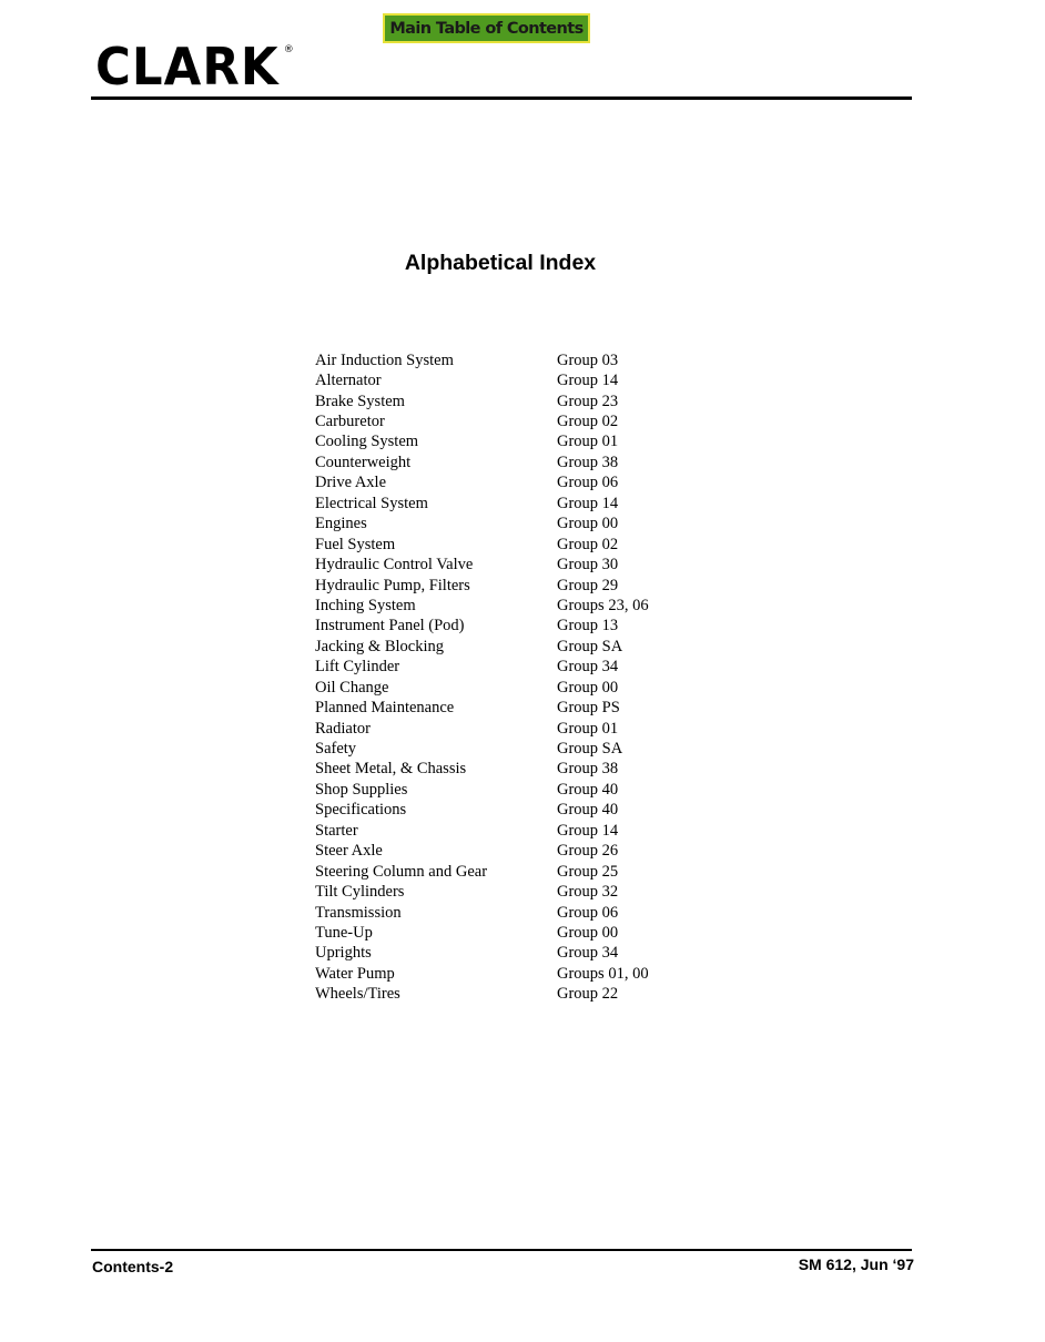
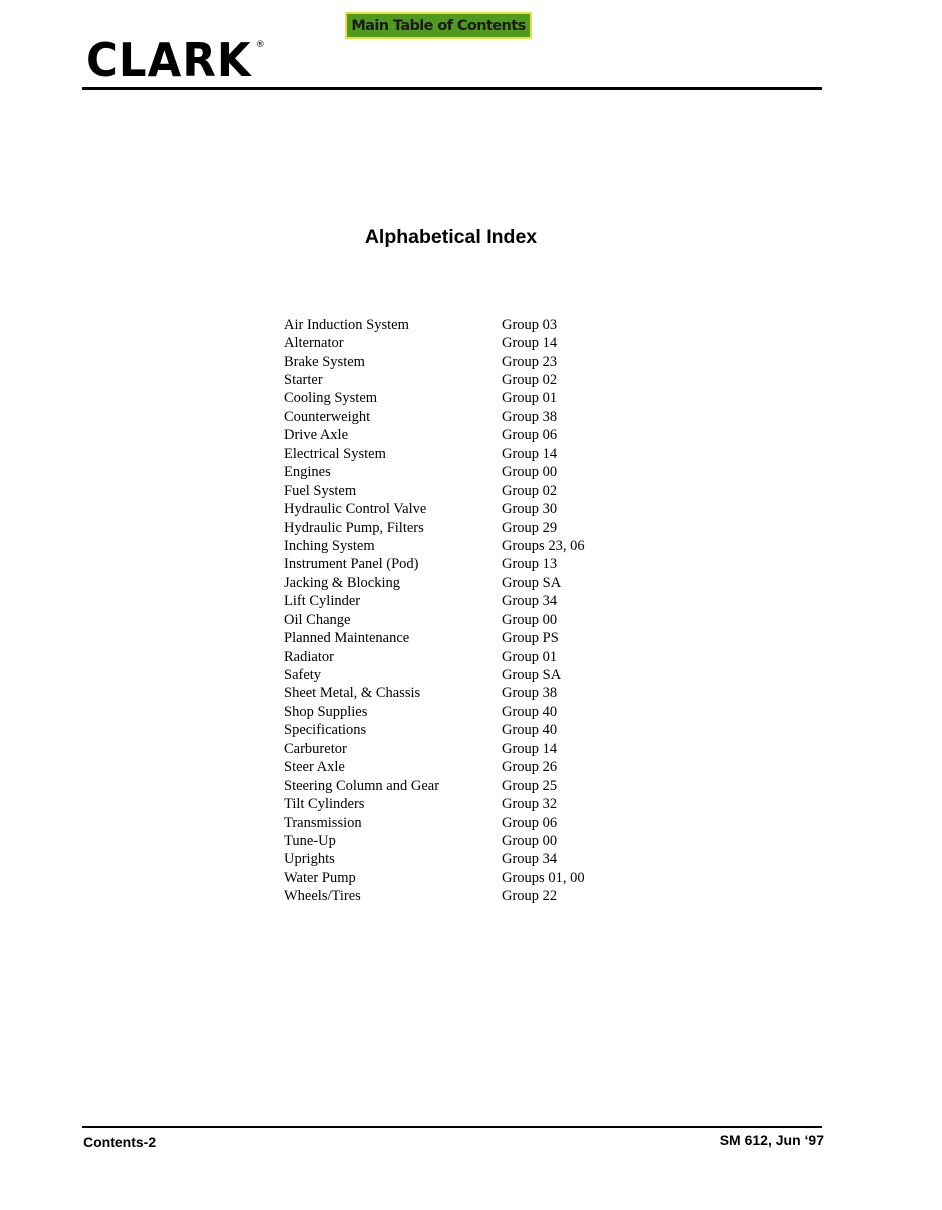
  Main Table of Contents
  CLARK
  ®
  Alphabetical Index
  Air Induction System
  Group 03
  Alternator
  Group 14
  Brake System
  Group 23
- Carburetor
+ Starter
  Group 02
  Cooling System
  Group 01
  Counterweight
  Group 38
  Drive Axle
  Group 06
  Electrical System
  Group 14
  Engines
  Group 00
  Fuel System
  Group 02
  Hydraulic Control Valve
  Group 30
  Hydraulic Pump, Filters
  Group 29
  Inching System
  Groups 23, 06
  Instrument Panel (Pod)
  Group 13
  Jacking & Blocking
  Group SA
  Lift Cylinder
  Group 34
  Oil Change
  Group 00
  Planned Maintenance
  Group PS
  Radiator
  Group 01
  Safety
  Group SA
  Sheet Metal, & Chassis
  Group 38
  Shop Supplies
  Group 40
  Specifications
  Group 40
- Starter
+ Carburetor
  Group 14
  Steer Axle
  Group 26
  Steering Column and Gear
  Group 25
  Tilt Cylinders
  Group 32
  Transmission
  Group 06
  Tune-Up
  Group 00
  Uprights
  Group 34
  Water Pump
  Groups 01, 00
  Wheels/Tires
  Group 22
  Contents-2
  SM 612, Jun ‘97
